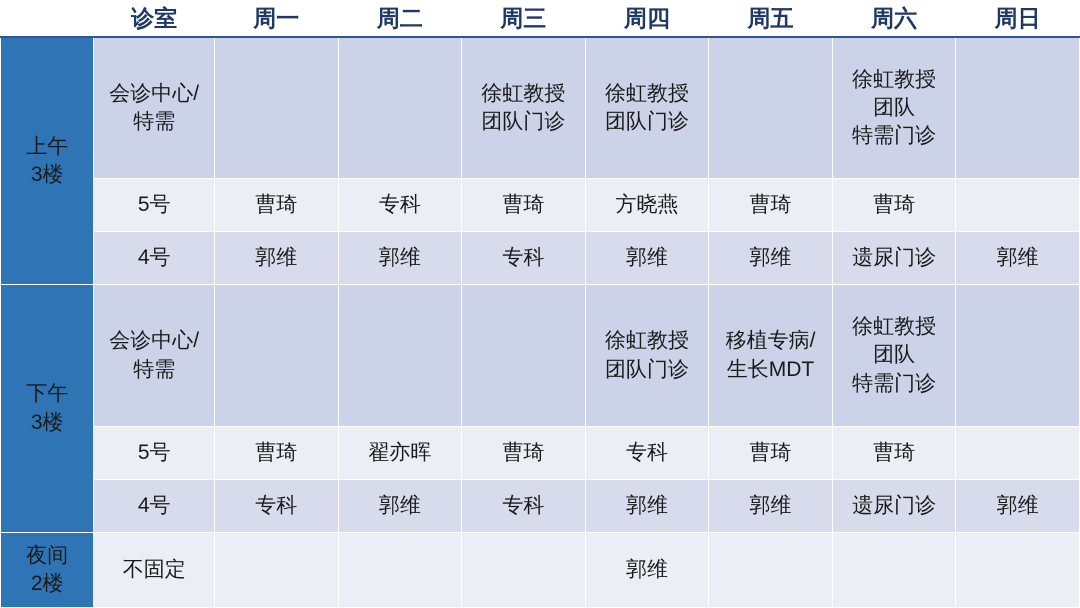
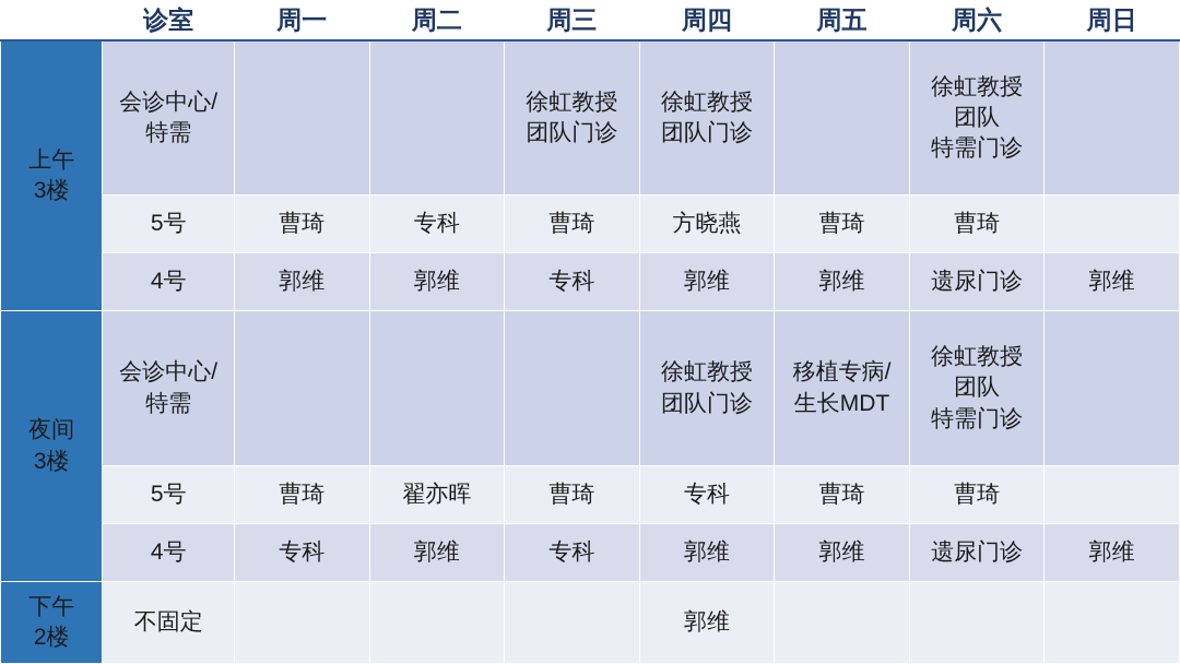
  	诊室	周一	周二	周三	周四	周五	周六	周日
  上午 3楼	会诊中心/ 特需			徐虹教授 团队门诊	徐虹教授 团队门诊		徐虹教授 团队 特需门诊
  5号	曹琦	专科	曹琦	方晓燕	曹琦	曹琦
  4号	郭维	郭维	专科	郭维	郭维	遗尿门诊	郭维
- 下午 3楼	会诊中心/ 特需				徐虹教授 团队门诊	移植专病/ 生长MDT	徐虹教授 团队 特需门诊
+ 夜间 3楼	会诊中心/ 特需				徐虹教授 团队门诊	移植专病/ 生长MDT	徐虹教授 团队 特需门诊
  5号	曹琦	翟亦晖	曹琦	专科	曹琦	曹琦
  4号	专科	郭维	专科	郭维	郭维	遗尿门诊	郭维
- 夜间 2楼	不固定				郭维
+ 下午 2楼	不固定				郭维
